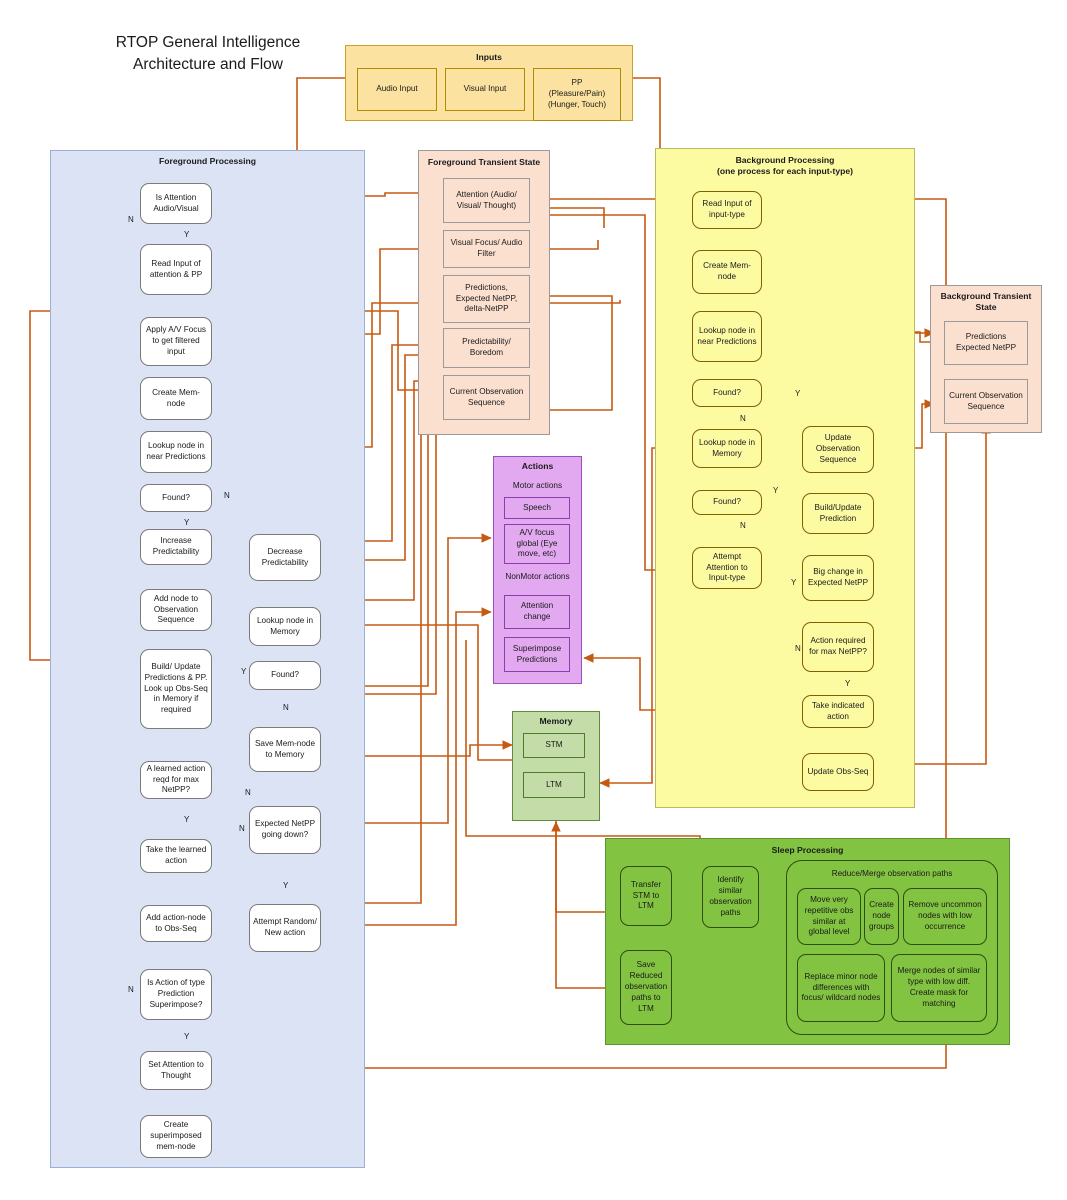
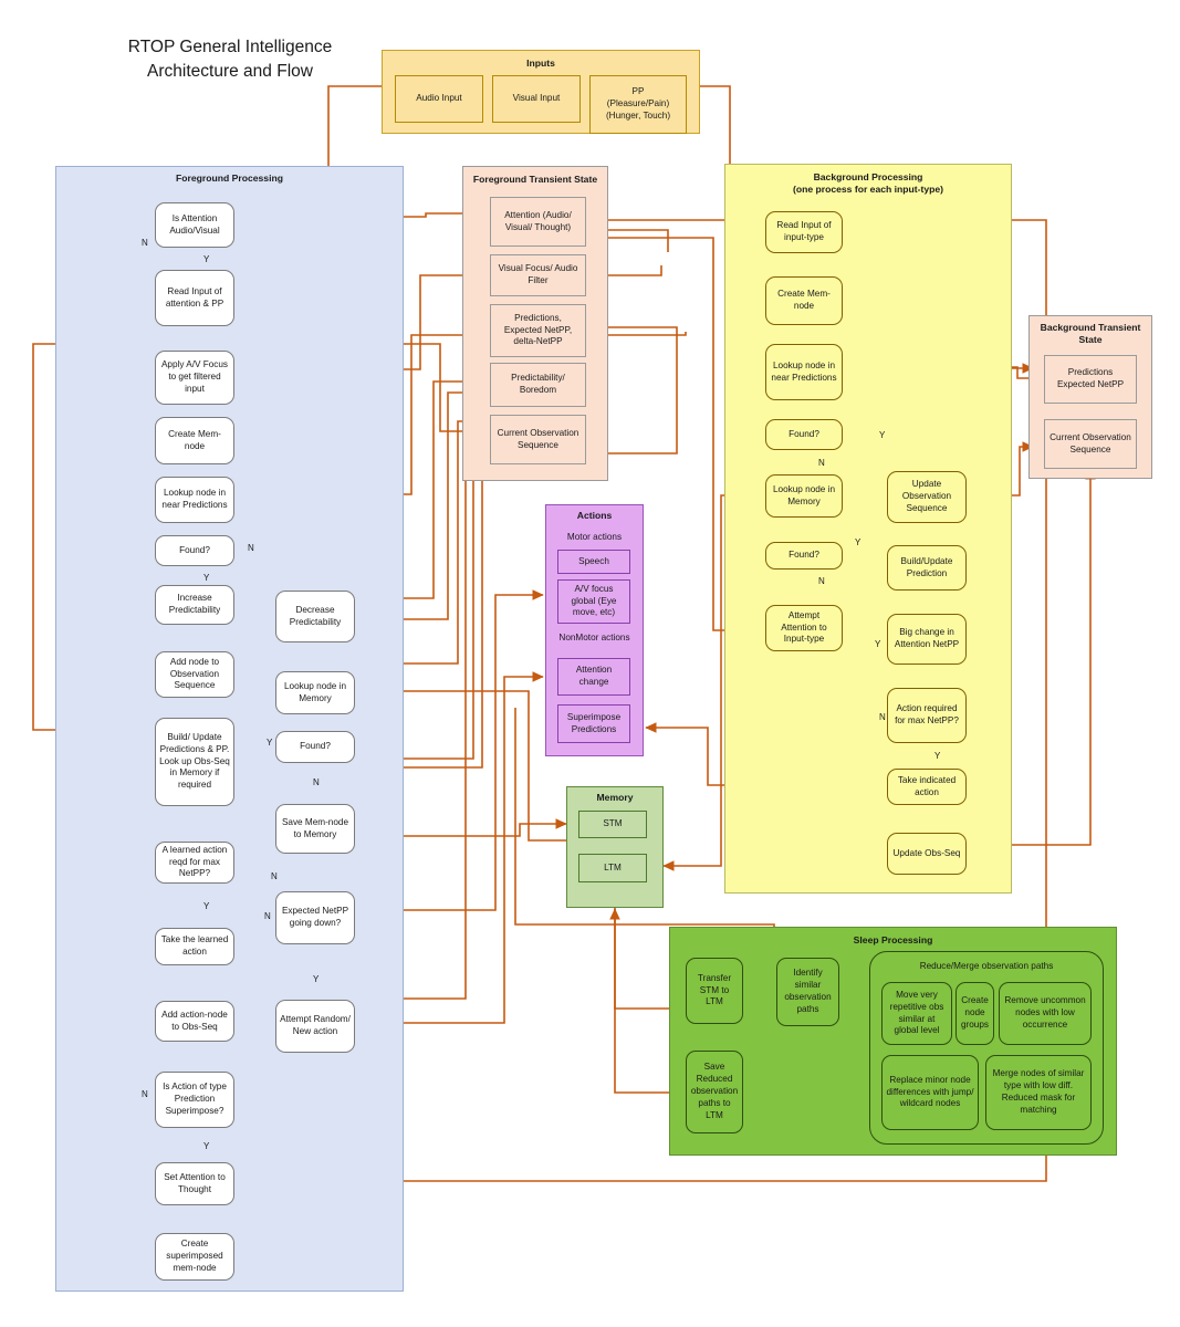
  RTOP General Intelligence
  Architecture and Flow
  Inputs
  Audio Input
  Visual Input
  PP
  (Pleasure/Pain)
  (Hunger, Touch)
  Foreground Processing
  Is Attention Audio/Visual
  Read Input of attention & PP
  Apply A/V Focus to get filtered input
  Create Mem-node
  Lookup node in near Predictions
  Found?
  Increase Predictability
  Decrease Predictability
  Add node to Observation Sequence
  Lookup node in Memory
  Found?
  Save Mem-node to Memory
  Build/ Update Predictions & PP. Look up Obs-Seq in Memory if required
  A learned action reqd for max NetPP?
  Expected NetPP going down?
  Take the learned action
  Attempt Random/ New action
  Add action-node to Obs-Seq
  Is Action of type Prediction Superimpose?
  Set Attention to Thought
  Create superimposed mem-node
  Foreground Transient State
  Attention (Audio/ Visual/ Thought)
  Visual Focus/ Audio Filter
  Predictions, Expected NetPP, delta-NetPP
  Predictability/ Boredom
  Current Observation Sequence
  Background Processing
  (one process for each input-type)
  Read Input of input-type
  Create Mem-node
  Lookup node in near Predictions
  Found?
  Lookup node in Memory
  Found?
  Attempt Attention to Input-type
  Update Observation Sequence
  Build/Update Prediction
- Big change in Expected NetPP
+ Big change in Attention NetPP
  Action required for max NetPP?
  Take indicated action
  Update Obs-Seq
  Background Transient
  State
  Predictions Expected NetPP
  Current Observation Sequence
  Actions
  Motor actions
  Speech
  A/V focus global (Eye move, etc)
  NonMotor actions
  Attention change
  Superimpose Predictions
  Memory
  STM
  LTM
  Sleep Processing
  Transfer STM to LTM
  Identify similar observation paths
  Save Reduced observation paths to LTM
  Reduce/Merge observation paths
  Move very repetitive obs similar at global level
  Create node groups
  Remove uncommon nodes with low occurrence
- Replace minor node differences with focus/ wildcard nodes
+ Replace minor node differences with jump/ wildcard nodes
- Merge nodes of similar type with low diff. Create mask for matching
+ Merge nodes of similar type with low diff. Reduced mask for matching
  N
  Y
  N
  Y
  Y
  N
  N
  Y
  N
  Y
  N
  Y
  Y
  N
  Y
  N
  Y
  N
  Y
